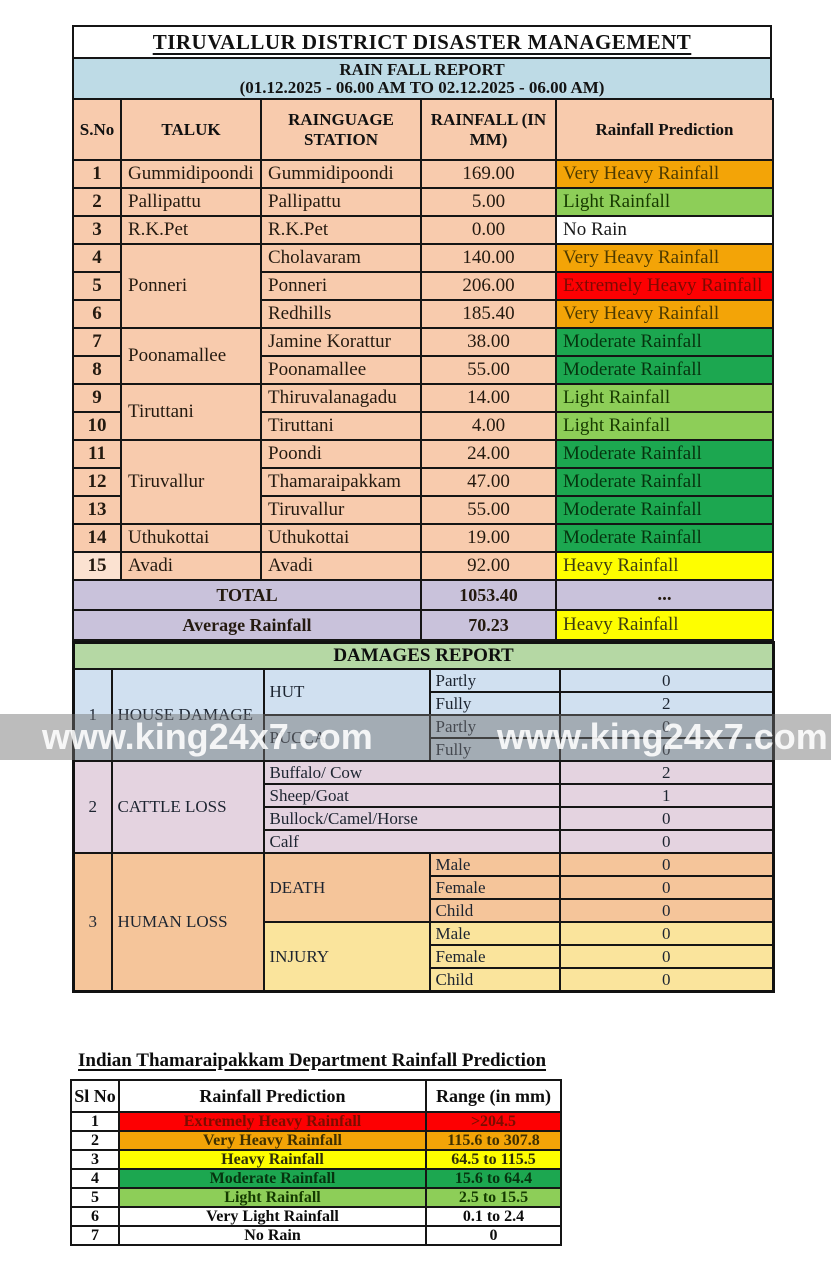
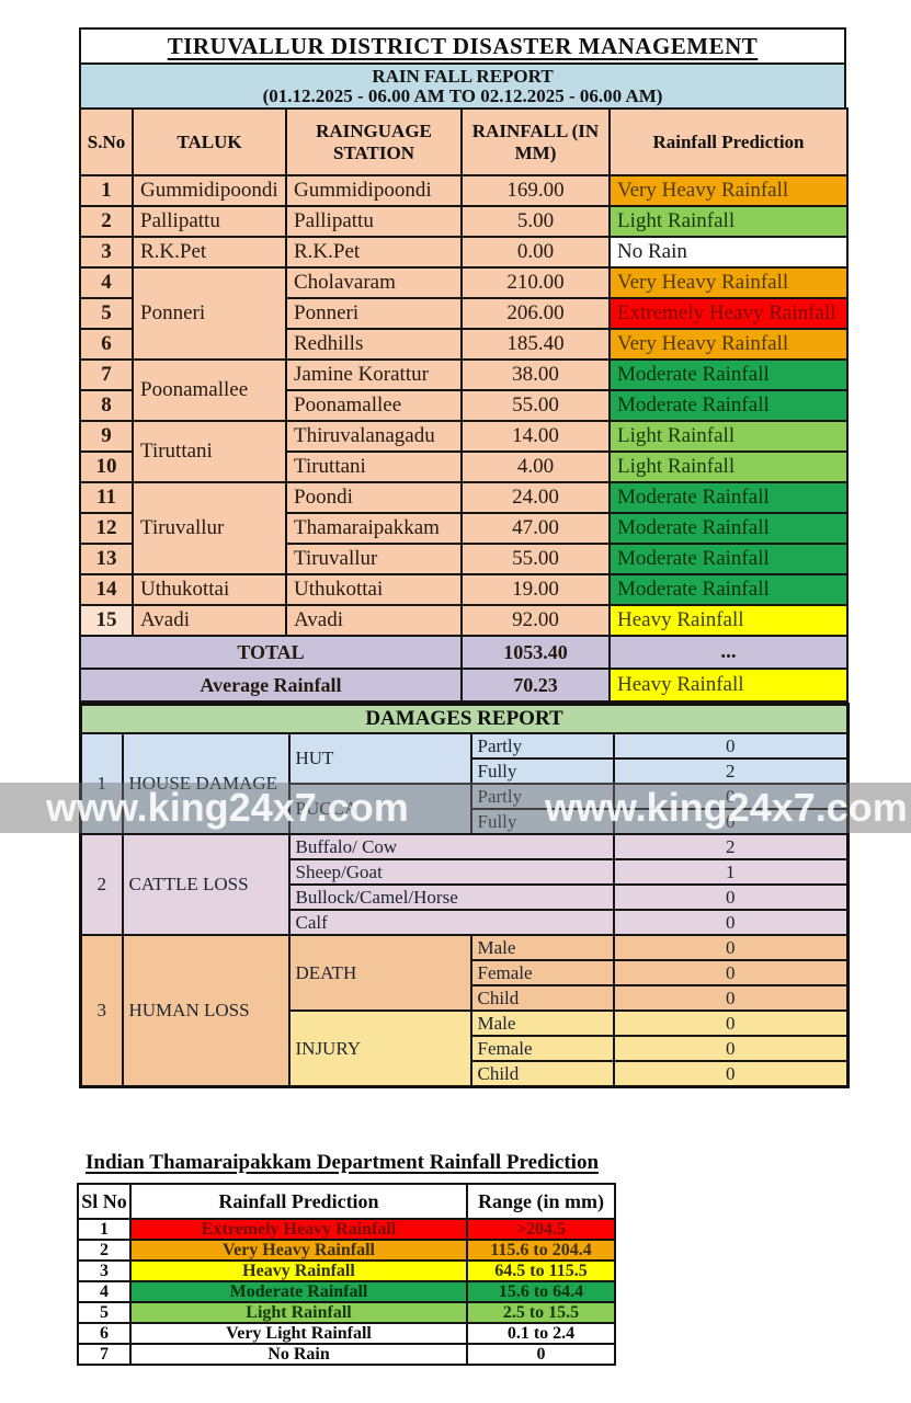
  TIRUVALLUR DISTRICT DISASTER MANAGEMENT
  RAIN FALL REPORT
  (01.12.2025 - 06.00 AM TO 02.12.2025 - 06.00 AM)
  S.No	TALUK	RAINGUAGE STATION	RAINFALL (IN MM)	Rainfall Prediction
  1	Gummidipoondi	Gummidipoondi	169.00	Very Heavy Rainfall
  2	Pallipattu	Pallipattu	5.00	Light Rainfall
  3	R.K.Pet	R.K.Pet	0.00	No Rain
- 4	Ponneri	Cholavaram	140.00	Very Heavy Rainfall
+ 4	Ponneri	Cholavaram	210.00	Very Heavy Rainfall
  5	Ponneri	206.00	Extremely Heavy Rainfall
  6	Redhills	185.40	Very Heavy Rainfall
  7	Poonamallee	Jamine Korattur	38.00	Moderate Rainfall
  8	Poonamallee	55.00	Moderate Rainfall
  9	Tiruttani	Thiruvalanagadu	14.00	Light Rainfall
  10	Tiruttani	4.00	Light Rainfall
  11	Tiruvallur	Poondi	24.00	Moderate Rainfall
  12	Thamaraipakkam	47.00	Moderate Rainfall
  13	Tiruvallur	55.00	Moderate Rainfall
  14	Uthukottai	Uthukottai	19.00	Moderate Rainfall
  15	Avadi	Avadi	92.00	Heavy Rainfall
  TOTAL	1053.40	...
  Average Rainfall	70.23	Heavy Rainfall
  DAMAGES REPORT
  1	HOUSE DAMAGE	HUT	Partly	0
  Fully	2
  PUCCA	Partly	0
  Fully	0
  2	CATTLE LOSS	Buffalo/ Cow	2
  Sheep/Goat	1
  Bullock/Camel/Horse	0
  Calf	0
  3	HUMAN LOSS	DEATH	Male	0
  Female	0
  Child	0
  INJURY	Male	0
  Female	0
  Child	0
  Indian Thamaraipakkam Department Rainfall Prediction
  Sl No	Rainfall Prediction	Range (in mm)
  1	Extremely Heavy Rainfall	>204.5
- 2	Very Heavy Rainfall	115.6 to 307.8
+ 2	Very Heavy Rainfall	115.6 to 204.4
  3	Heavy Rainfall	64.5 to 115.5
  4	Moderate Rainfall	15.6 to 64.4
  5	Light Rainfall	2.5 to 15.5
  6	Very Light Rainfall	0.1 to 2.4
  7	No Rain	0
  www.king24x7.com
  www.king24x7.com
